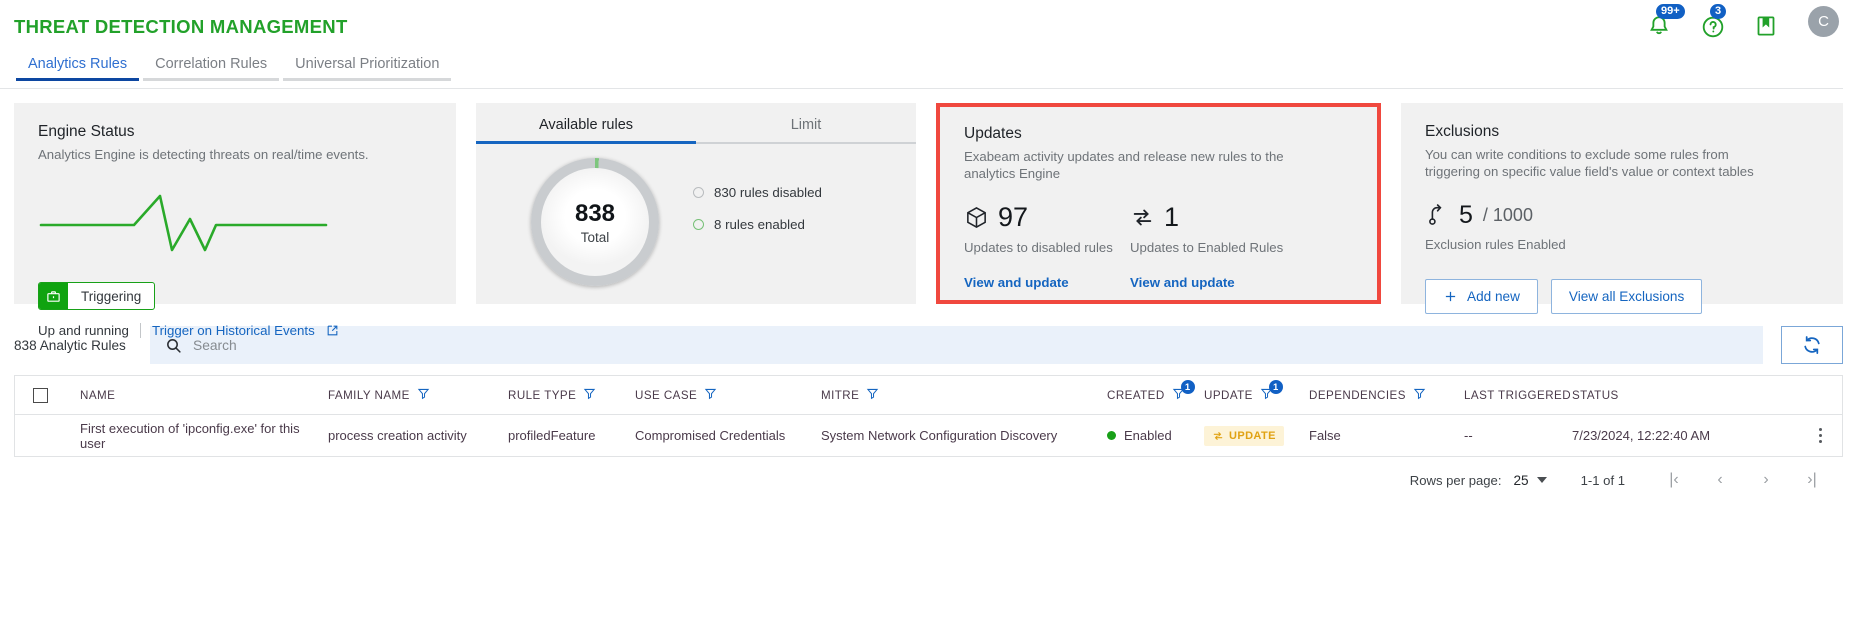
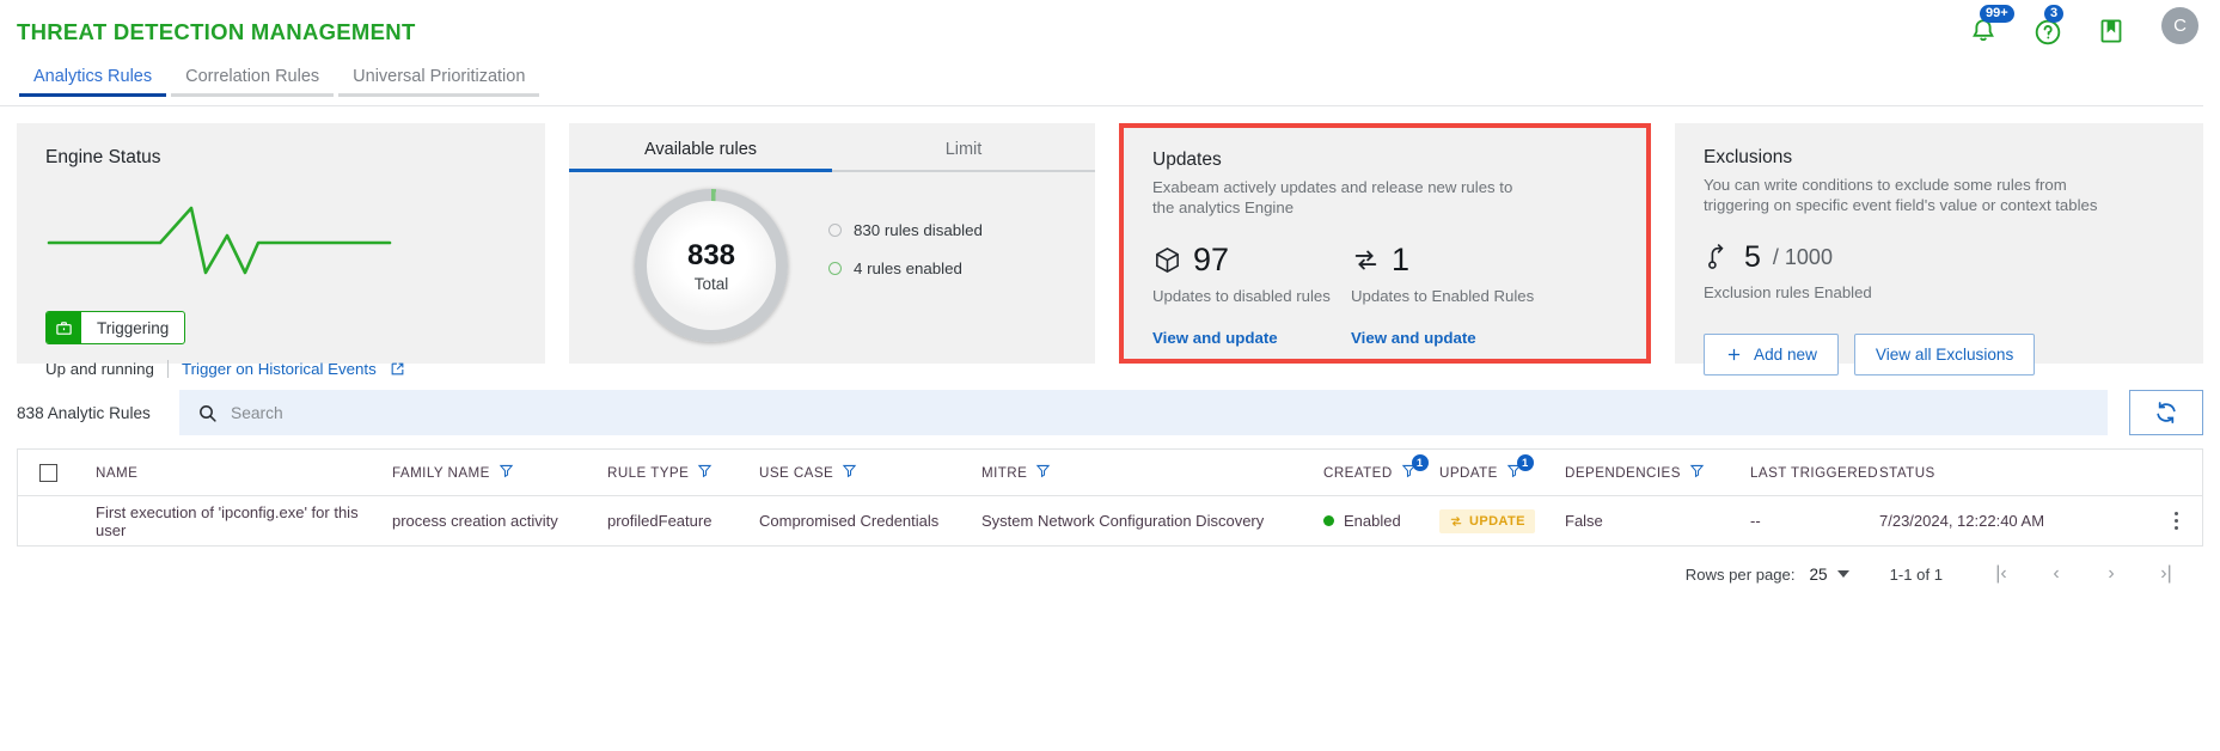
  THREAT DETECTION MANAGEMENT
  99+
  3
  C
  Analytics Rules
  Correlation Rules
  Universal Prioritization
  Engine Status
- Analytics Engine is detecting threats on real/time events.
  Triggering
  Up and running
  Trigger on Historical Events
  Available rules
  Limit
  838
  Total
  830 rules disabled
- 8 rules enabled
+ 4 rules enabled
  Updates
- Exabeam activity updates and release new rules to the analytics Engine
+ Exabeam actively updates and release new rules to the analytics Engine
  97
  Updates to disabled rules
  View and update
  1
  Updates to Enabled Rules
  View and update
  Exclusions
- You can write conditions to exclude some rules from triggering on specific value field's value or context tables
+ You can write conditions to exclude some rules from triggering on specific event field's value or context tables
  5
  / 1000
  Exclusion rules Enabled
  Add new
  View all Exclusions
  838 Analytic Rules
  Search
  NAME
  FAMILY NAME
  RULE TYPE
  USE CASE
  MITRE
  CREATED
  1
  UPDATE
  1
  DEPENDENCIES
  LAST TRIGGERED
  STATUS
  First execution of 'ipconfig.exe' for this user
  process creation activity
  profiledFeature
  Compromised Credentials
  System Network Configuration Discovery
  Enabled
  UPDATE
  False
  --
  7/23/2024, 12:22:40 AM
  Rows per page:
  25
  1-1 of 1
  |‹
  ‹
  ›
  ›|
